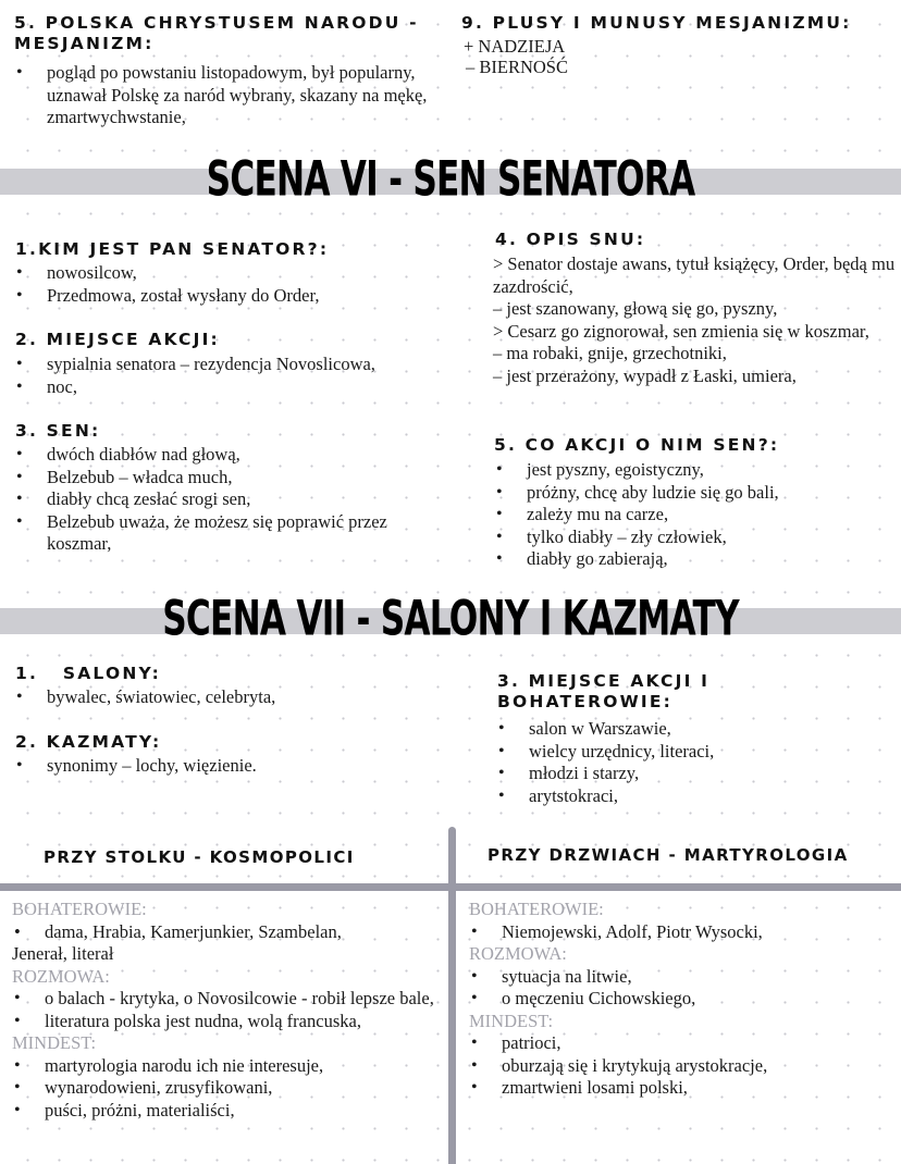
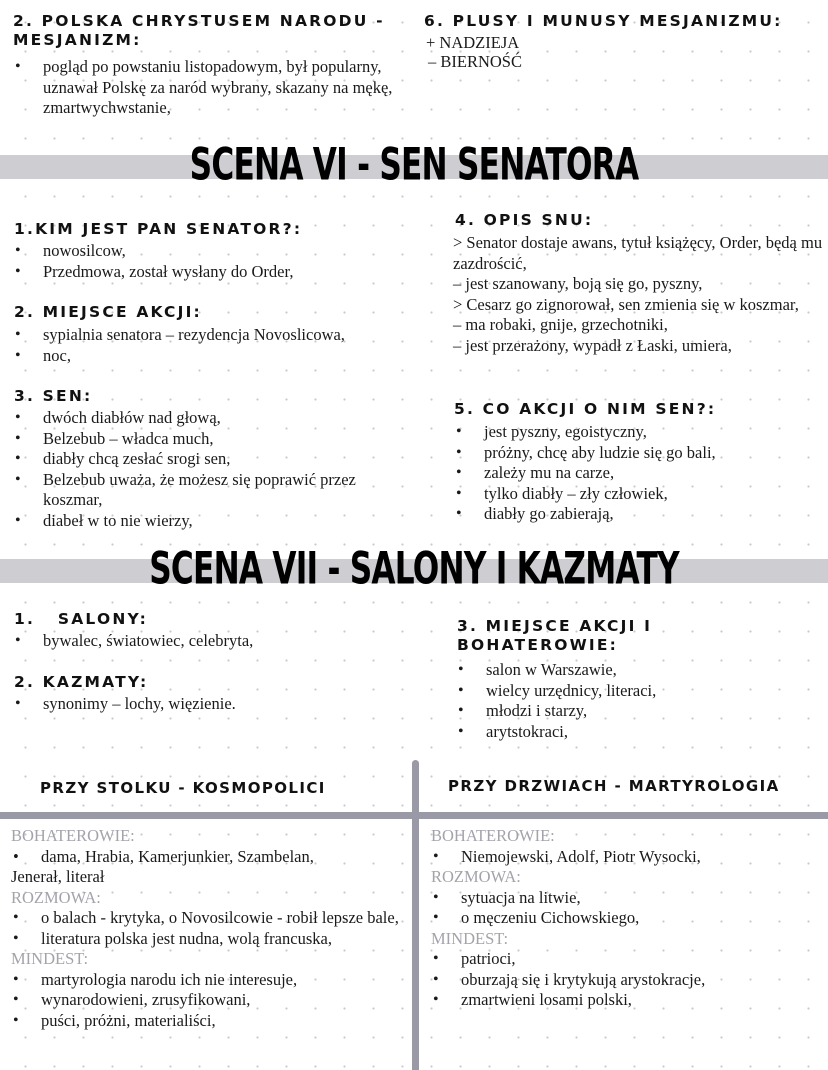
- 5. POLSKA CHRYSTUSEM NARODU - MESJANIZM:
+ 2. POLSKA CHRYSTUSEM NARODU - MESJANIZM:
  pogląd po powstaniu listopadowym, był popularny, uznawał Polskę za naród wybrany, skazany na mękę, zmartwychwstanie,
- 9. PLUSY I MUNUSY MESJANIZMU:
+ 6. PLUSY I MUNUSY MESJANIZMU:
  + NADZIEJA
  – BIERNOŚĆ
  SCENA VI - SEN SENATORA
  1.KIM JEST PAN SENATOR?:
  nowosilcow,
  Przedmowa, został wysłany do Order,
  2. MIEJSCE AKCJI:
  sypialnia senatora – rezydencja Novoslicowa,
  noc,
  3. SEN:
  dwóch diabłów nad głową,
  Belzebub – władca much,
  diabły chcą zesłać srogi sen,
  Belzebub uważa, że możesz się poprawić przez koszmar,
+ diabeł w to nie wierzy,
  4. OPIS SNU:
  > Senator dostaje awans, tytuł książęcy, Order, będą mu zazdrościć,
- – jest szanowany, głową się go, pyszny,
+ – jest szanowany, boją się go, pyszny,
  > Cesarz go zignorował, sen zmienia się w koszmar,
  – ma robaki, gnije, grzechotniki,
  – jest przerażony, wypadł z Łaski, umiera,
  5. CO AKCJI O NIM SEN?:
  jest pyszny, egoistyczny,
  próżny, chcę aby ludzie się go bali,
  zależy mu na carze,
  tylko diabły – zły człowiek,
  diabły go zabierają,
  SCENA VII - SALONY I KAZMATY
  1. SALONY:
  bywalec, światowiec, celebryta,
  2. KAZMATY:
  synonimy – lochy, więzienie.
  3. MIEJSCE AKCJI I BOHATEROWIE:
  salon w Warszawie,
  wielcy urzędnicy, literaci,
  młodzi i starzy,
  arytstokraci,
  PRZY STOLKU - KOSMOPOLICI
  PRZY DRZWIACH - MARTYROLOGIA
  BOHATEROWIE:
  • dama, Hrabia, Kamerjunkier, Szambelan,
  Jenerał, literał
  ROZMOWA:
  o balach - krytyka, o Novosilcowie - robił lepsze bale,
  literatura polska jest nudna, wolą francuska,
  MINDEST:
  martyrologia narodu ich nie interesuje,
  wynarodowieni, zrusyfikowani,
  puści, próżni, materialiści,
  BOHATEROWIE:
  Niemojewski, Adolf, Piotr Wysocki,
  ROZMOWA:
  sytuacja na litwie,
  o męczeniu Cichowskiego,
  MINDEST:
  patrioci,
  oburzają się i krytykują arystokracje,
  zmartwieni losami polski,
